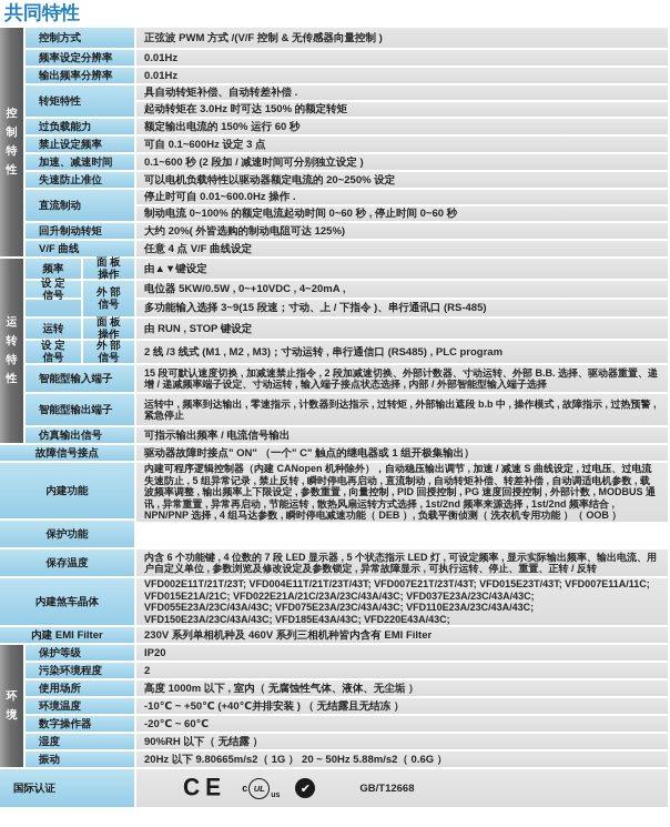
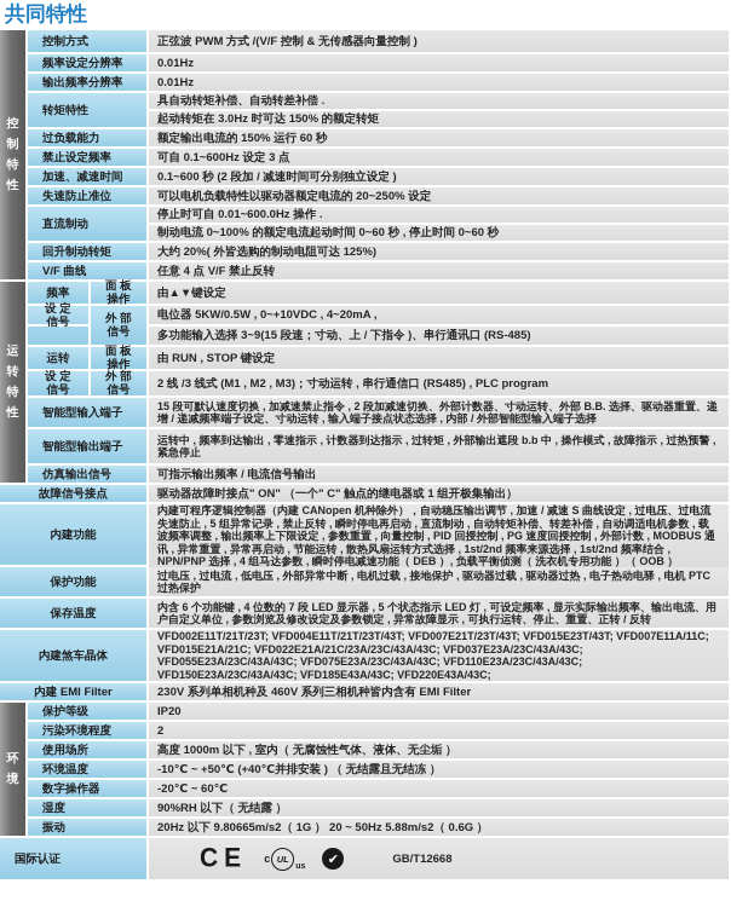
  共同特性
  控
  制
  特
  性
  控制方式
  正弦波 PWM 方式 /(V/F 控制 & 无传感器向量控制 )
  频率设定分辨率
  0.01Hz
  输出频率分辨率
  0.01Hz
  转矩特性
  具自动转矩补偿、自动转差补偿 .
  起动转矩在 3.0Hz 时可达 150% 的额定转矩
  过负载能力
  额定输出电流的 150% 运行 60 秒
  禁止设定频率
  可自 0.1~600Hz 设定 3 点
  加速、减速时间
  0.1~600 秒 (2 段加 / 减速时间可分别独立设定 )
  失速防止准位
  可以电机负载特性以驱动器额定电流的 20~250% 设定
  直流制动
  停止时可自 0.01~600.0Hz 操作 .
  制动电流 0~100% 的额定电流起动时间 0~60 秒 , 停止时间 0~60 秒
  回升制动转矩
  大约 20%( 外皆选购的制动电阻可达 125%)
  V/F 曲线
- 任意 4 点 V/F 曲线设定
+ 任意 4 点 V/F 禁止反转
  运
  转
  特
  性
  频率
  面 板
  操作
  由▲▼键设定
  设 定
  信号
  外 部
  信号
  电位器 5KW/0.5W , 0~+10VDC , 4~20mA ,
  多功能输入选择 3~9(15 段速；寸动、上 / 下指令 )、串行通讯口 (RS-485)
  运转
  面 板
  操作
  由 RUN , STOP 键设定
  设 定
  信号
  外 部
  信号
  2 线 /3 线式 (M1 , M2 , M3)；寸动运转 , 串行通信口 (RS485) , PLC program
  智能型输入端子
  15 段可默认速度切换 , 加减速禁止指令 , 2 段加减速切换、外部计数器、寸动运转、外部 B.B. 选择、驱动器重置、递增 / 递减频率端子设定、寸动运转 , 输入端子接点状态选择 , 内部 / 外部智能型输入端子选择
  智能型输出端子
  运转中 , 频率到达输出 , 零速指示 , 计数器到达指示 , 过转矩 , 外部输出遮段 b.b 中 , 操作模式 , 故障指示 , 过热预警 , 紧急停止
  仿真输出信号
  可指示输出频率 / 电流信号输出
  故障信号接点
  驱动器故障时接点" ON" （一个" C" 触点的继电器或 1 组开极集输出）
  内建功能
  内建可程序逻辑控制器（内建 CANopen 机种除外），自动稳压输出调节 , 加速 / 减速 S 曲线设定 , 过电压、过电流失速防止 , 5 组异常记录 , 禁止反转 , 瞬时停电再启动 , 直流制动 , 自动转矩补偿、转差补偿 , 自动调适电机参数 , 载波频率调整 , 输出频率上下限设定 , 参数重置 , 向量控制 , PID 回授控制 , PG 速度回授控制 , 外部计数 , MODBUS 通讯 , 异常重置 , 异常再启动 , 节能运转 , 散热风扇运转方式选择 , 1st/2nd 频率来源选择 , 1st/2nd 频率结合 , NPN/PNP 选择 , 4 组马达参数 , 瞬时停电减速功能（ DEB ）, 负载平衡侦测（ 洗衣机专用功能 ）（ OOB ）
  保护功能
+ 过电压 , 过电流 , 低电压 , 外部异常中断 , 电机过载 , 接地保护 , 驱动器过载 , 驱动器过热 , 电子热动电驿 , 电机 PTC 过热保护
  保存温度
  内含 6 个功能键 , 4 位数的 7 段 LED 显示器 , 5 个状态指示 LED 灯 , 可设定频率 , 显示实际输出频率、输出电流、用户自定义单位 , 参数浏览及修改设定及参数锁定 , 异常故障显示 , 可执行运转、停止、重置、正转 / 反转
  内建煞车晶体
  VFD002E11T/21T/23T; VFD004E11T/21T/23T/43T; VFD007E21T/23T/43T; VFD015E23T/43T; VFD007E11A/11C; VFD015E21A/21C; VFD022E21A/21C/23A/23C/43A/43C; VFD037E23A/23C/43A/43C; VFD055E23A/23C/43A/43C; VFD075E23A/23C/43A/43C; VFD110E23A/23C/43A/43C; VFD150E23A/23C/43A/43C; VFD185E43A/43C; VFD220E43A/43C;
  内建 EMI Filter
  230V 系列单相机种及 460V 系列三相机种皆内含有 EMI Filter
  环
  境
  保护等级
  IP20
  污染环境程度
  2
  使用场所
  高度 1000m 以下 , 室内（ 无腐蚀性气体、液体、无尘垢 ）
  环境温度
  -10℃ ~ +50℃ (+40℃并排安装 ) （ 无结露且无结冻 ）
  数字操作器
  -20℃ ~ 60℃
  湿度
  90%RH 以下（ 无结露 ）
  振动
  20Hz 以下 9.80665m/s2（ 1G ） 20 ~ 50Hz 5.88m/s2（ 0.6G ）
  国际认证
  CE
  c
  UL
  ✔
  GB/T12668
